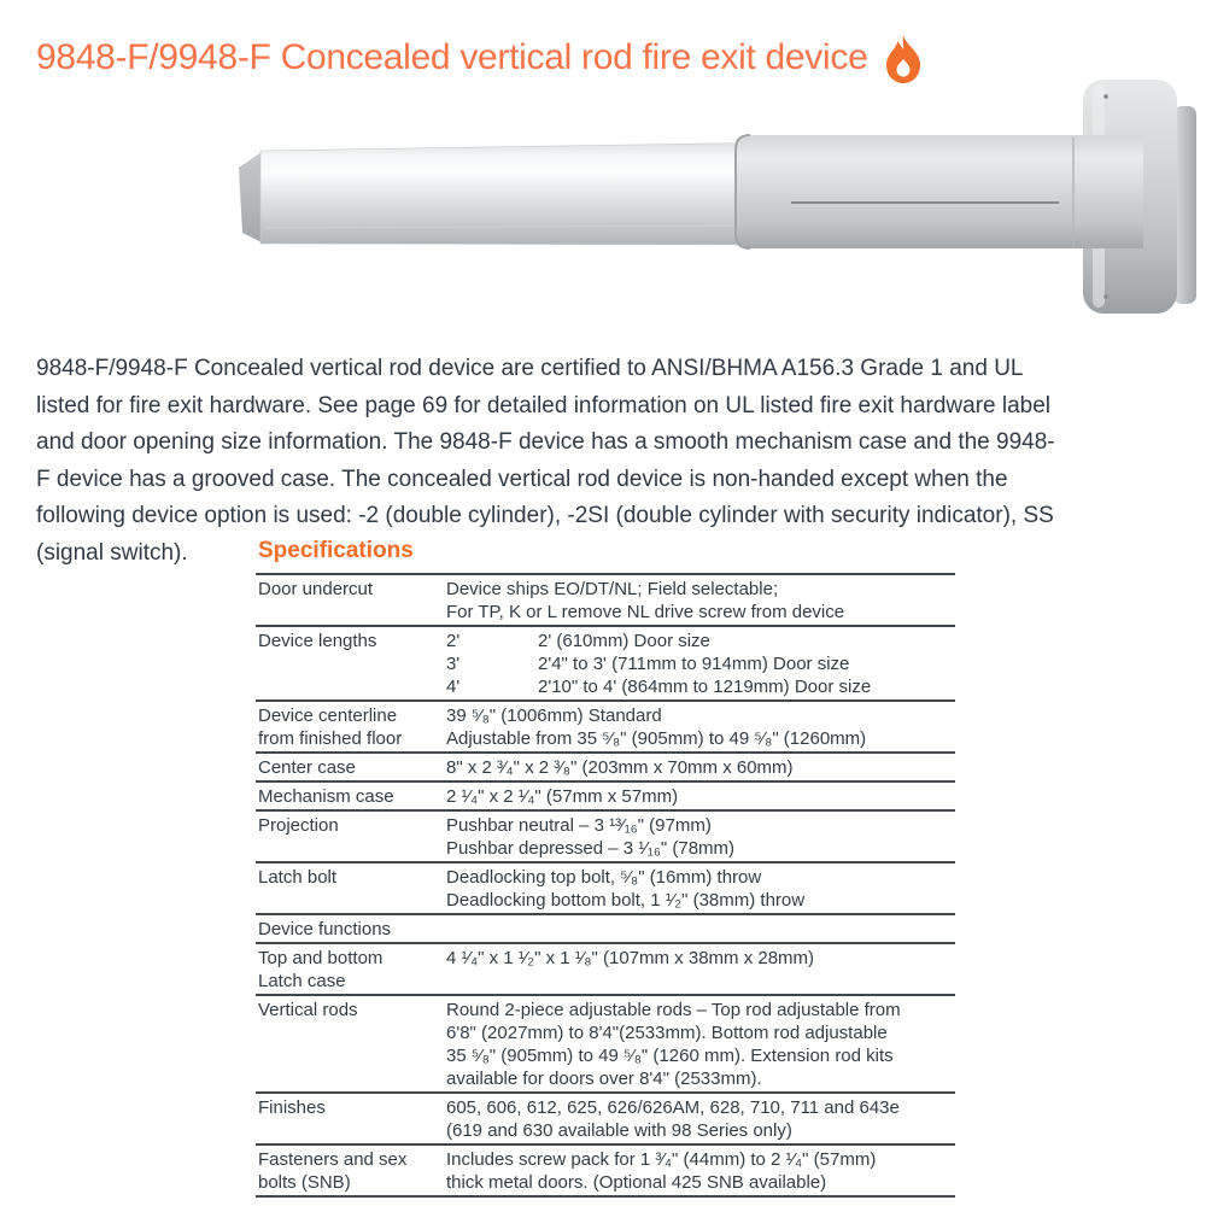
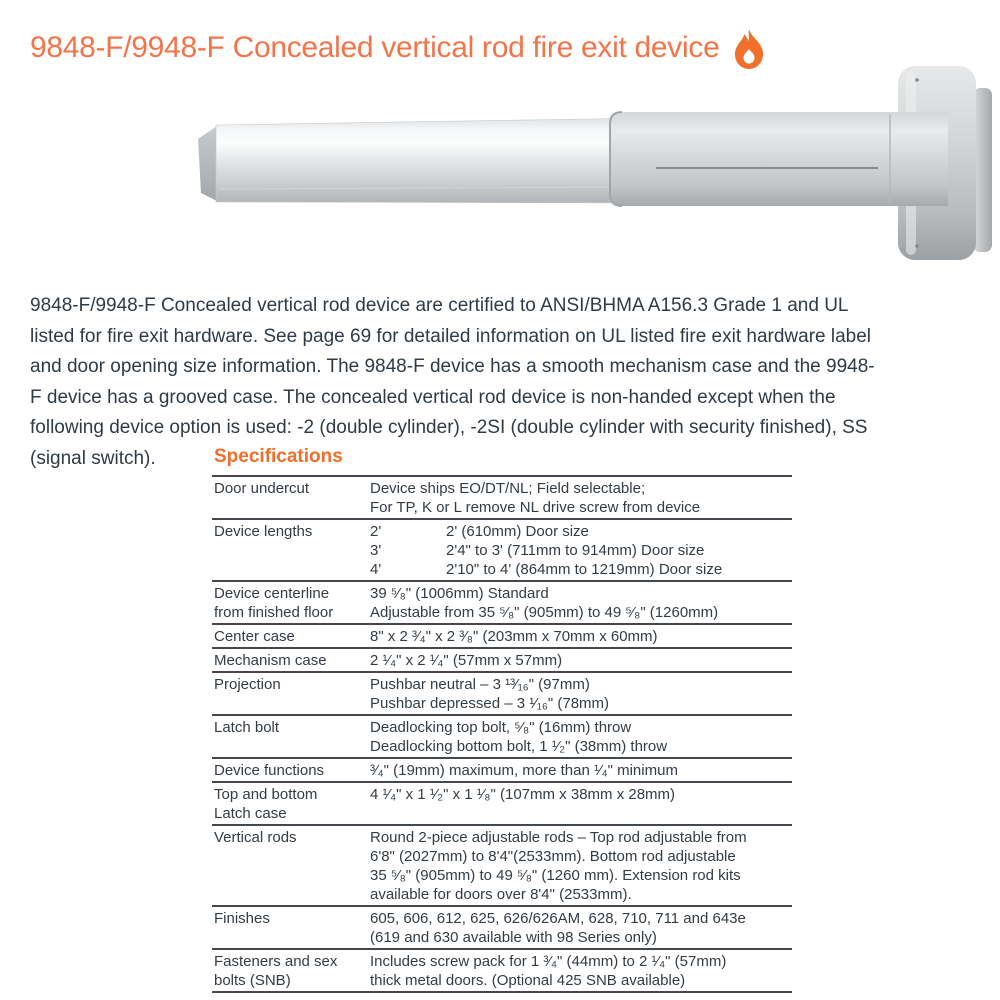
  9848-F/9948-F Concealed vertical rod fire exit device
- 9848-F/9948-F Concealed vertical rod device are certified to ANSI/BHMA A156.3 Grade 1 and UL listed for fire exit hardware. See page 69 for detailed information on UL listed fire exit hardware label and door opening size information. The 9848-F device has a smooth mechanism case and the 9948-F device has a grooved case. The concealed vertical rod device is non-handed except when the following device option is used: -2 (double cylinder), -2SI (double cylinder with security indicator), SS (signal switch).
+ 9848-F/9948-F Concealed vertical rod device are certified to ANSI/BHMA A156.3 Grade 1 and UL listed for fire exit hardware. See page 69 for detailed information on UL listed fire exit hardware label and door opening size information. The 9848-F device has a smooth mechanism case and the 9948-F device has a grooved case. The concealed vertical rod device is non-handed except when the following device option is used: -2 (double cylinder), -2SI (double cylinder with security finished), SS (signal switch).
  Specifications
  Door undercut
  Device ships EO/DT/NL; Field selectable;
  For TP, K or L remove NL drive screw from device
  Device lengths
  2' 2' (610mm) Door size
  3' 2'4" to 3' (711mm to 914mm) Door size
  4' 2'10" to 4' (864mm to 1219mm) Door size
  Device centerline from finished floor
  39 ⁵⁄₈" (1006mm) Standard
  Adjustable from 35 ⁵⁄₈" (905mm) to 49 ⁵⁄₈" (1260mm)
  Center case
  8" x 2 ³⁄₄" x 2 ³⁄₈" (203mm x 70mm x 60mm)
  Mechanism case
  2 ¹⁄₄" x 2 ¹⁄₄" (57mm x 57mm)
  Projection
  Pushbar neutral – 3 ¹³⁄₁₆" (97mm)
  Pushbar depressed – 3 ¹⁄₁₆" (78mm)
  Latch bolt
  Deadlocking top bolt, ⁵⁄₈" (16mm) throw
  Deadlocking bottom bolt, 1 ¹⁄₂" (38mm) throw
  Device functions
+ ³⁄₄" (19mm) maximum, more than ¹⁄₄" minimum
  Top and bottom Latch case
  4 ¹⁄₄" x 1 ¹⁄₂" x 1 ¹⁄₈" (107mm x 38mm x 28mm)
  Vertical rods
  Round 2-piece adjustable rods – Top rod adjustable from
  6'8" (2027mm) to 8'4"(2533mm). Bottom rod adjustable
  35 ⁵⁄₈" (905mm) to 49 ⁵⁄₈" (1260 mm). Extension rod kits
  available for doors over 8'4" (2533mm).
  Finishes
  605, 606, 612, 625, 626/626AM, 628, 710, 711 and 643e
  (619 and 630 available with 98 Series only)
  Fasteners and sex bolts (SNB)
  Includes screw pack for 1 ³⁄₄" (44mm) to 2 ¹⁄₄" (57mm)
  thick metal doors. (Optional 425 SNB available)
